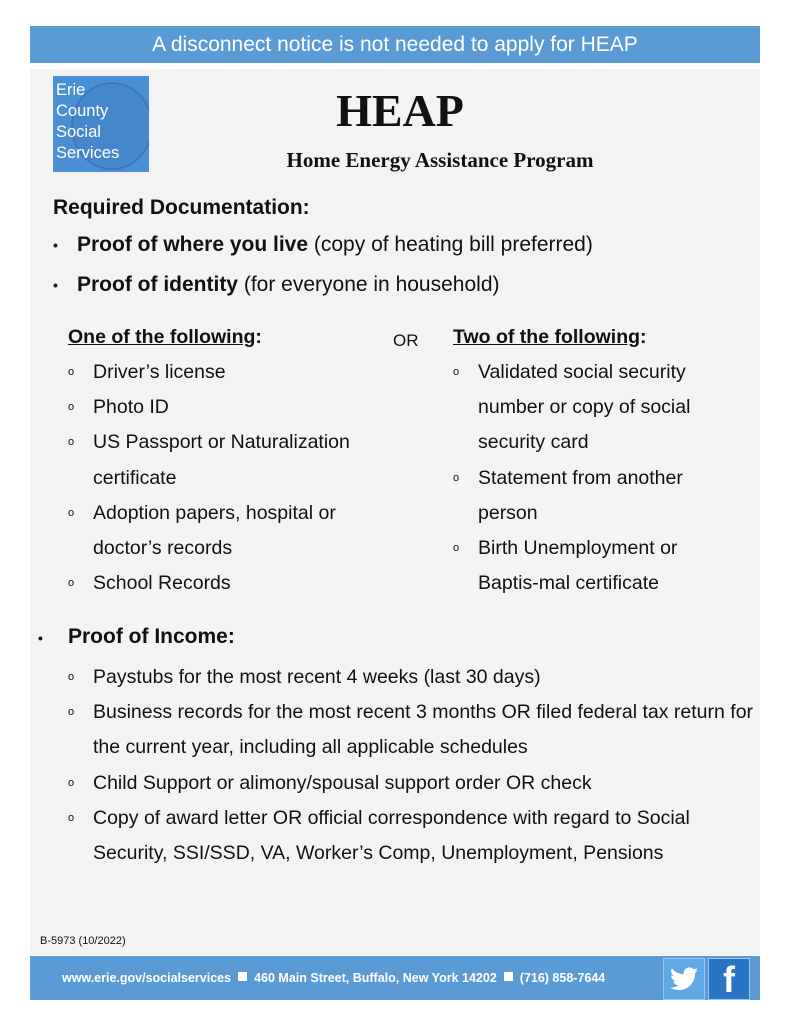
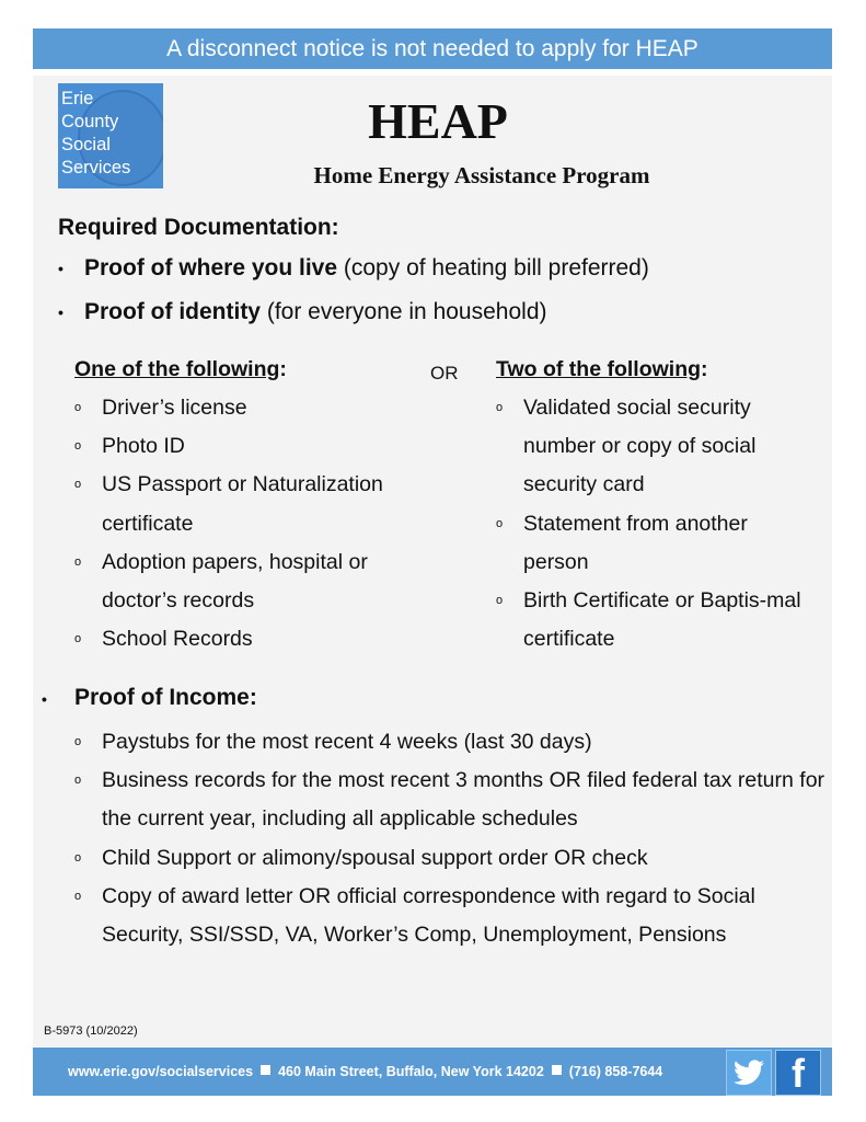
  A disconnect notice is not needed to apply for HEAP
  Erie
  County
  Social
  Services
  HEAP
  Home Energy Assistance Program
  Required Documentation:
  • Proof of where you live (copy of heating bill preferred)
  • Proof of identity (for everyone in household)
  One of the following:
  o
  Driver’s license
  o
  Photo ID
  o
  US Passport or Naturalization certificate
  o
  Adoption papers, hospital or doctor’s records
  o
  School Records
  OR
  Two of the following:
  o
  Validated social security number or copy of social security card
  o
  Statement from another person
  o
- Birth Unemployment or Baptis-mal certificate
+ Birth Certificate or Baptis-mal certificate
  • Proof of Income:
  o
  Paystubs for the most recent 4 weeks (last 30 days)
  o
  Business records for the most recent 3 months OR filed federal tax return for the current year, including all applicable schedules
  o
  Child Support or alimony/spousal support order OR check
  o
  Copy of award letter OR official correspondence with regard to Social Security, SSI/SSD, VA, Worker’s Comp, Unemployment, Pensions
  B-5973 (10/2022)
  www.erie.gov/socialservices 460 Main Street, Buffalo, New York 14202 (716) 858-7644
  f
